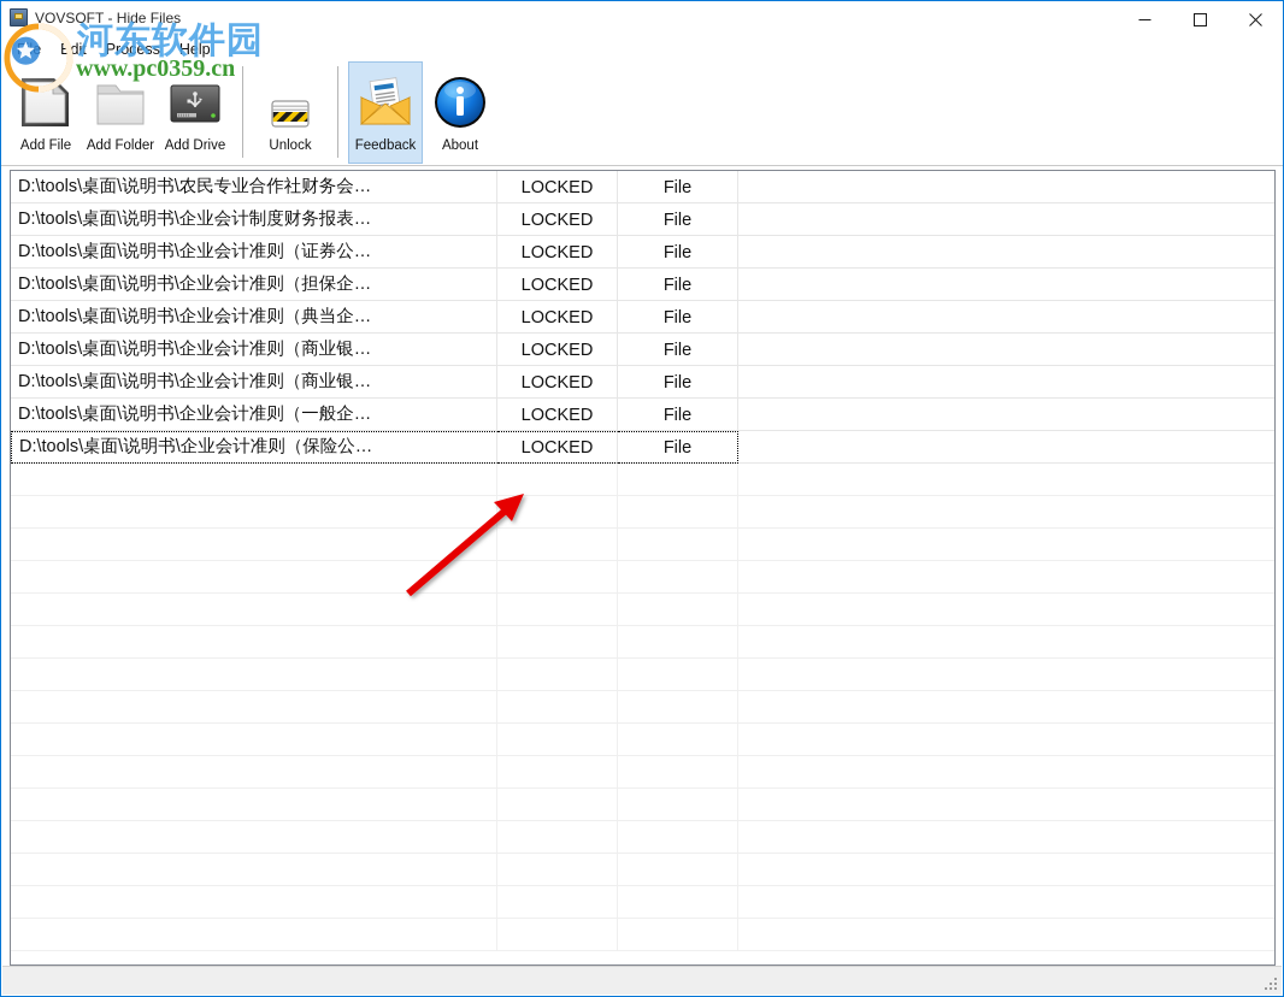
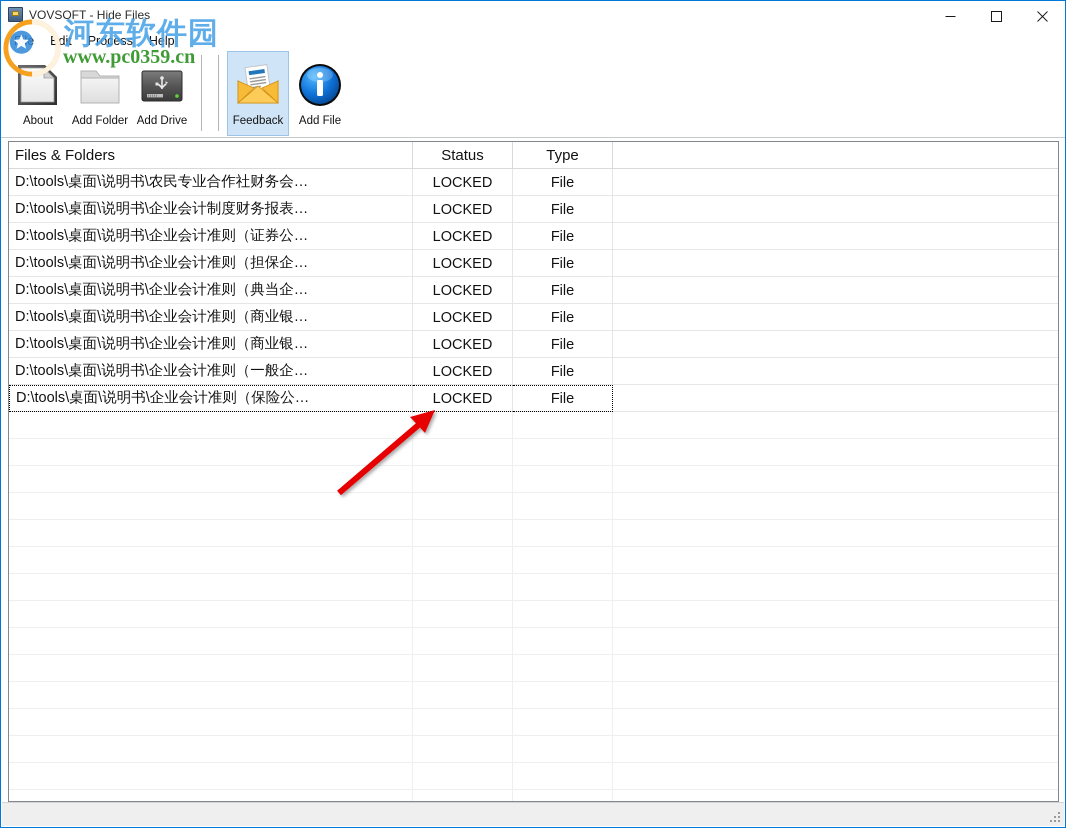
  VOVSOFT - Hide Files
  Edit
  Process
  Help
- Add File
+ About
  Add Folder
  Add Drive
- Unlock
  Feedback
- About
+ Add File
+ Files & Folders
+ Status
+ Type
  D:\tools\桌面\说明书\农民专业合作社财务会…
  LOCKED
  File
  D:\tools\桌面\说明书\企业会计制度财务报表…
  LOCKED
  File
  D:\tools\桌面\说明书\企业会计准则（证券公…
  LOCKED
  File
  D:\tools\桌面\说明书\企业会计准则（担保企…
  LOCKED
  File
  D:\tools\桌面\说明书\企业会计准则（典当企…
  LOCKED
  File
  D:\tools\桌面\说明书\企业会计准则（商业银…
  LOCKED
  File
  D:\tools\桌面\说明书\企业会计准则（商业银…
  LOCKED
  File
  D:\tools\桌面\说明书\企业会计准则（一般企…
  LOCKED
  File
  D:\tools\桌面\说明书\企业会计准则（保险公…
  LOCKED
  File
  河东软件园
  www.pc0359.cn
